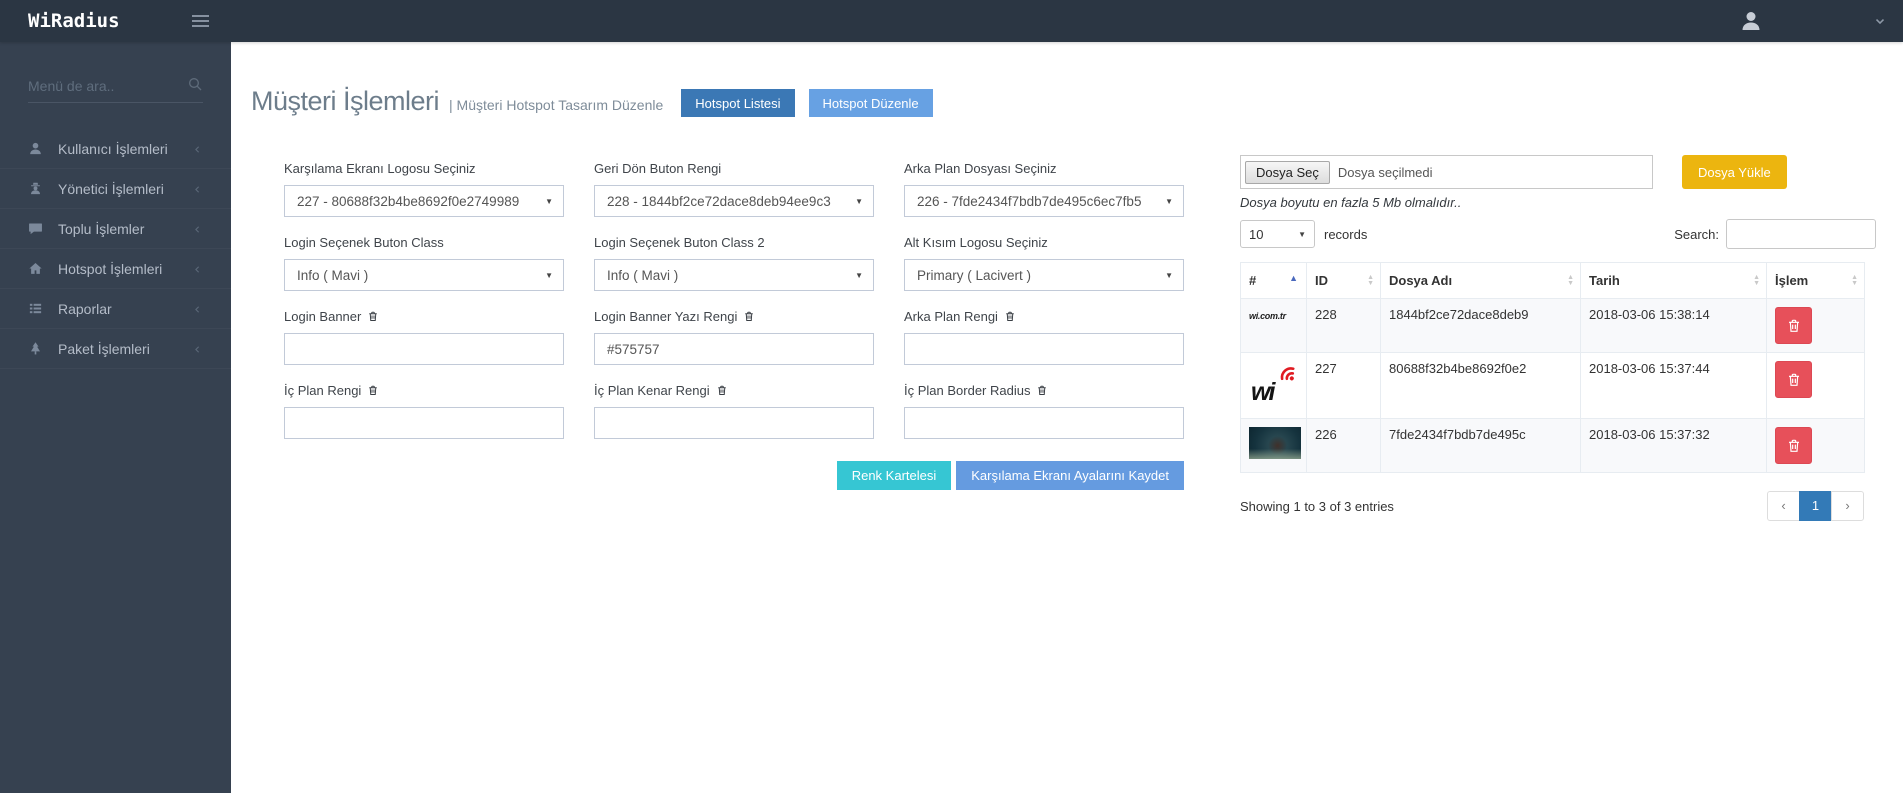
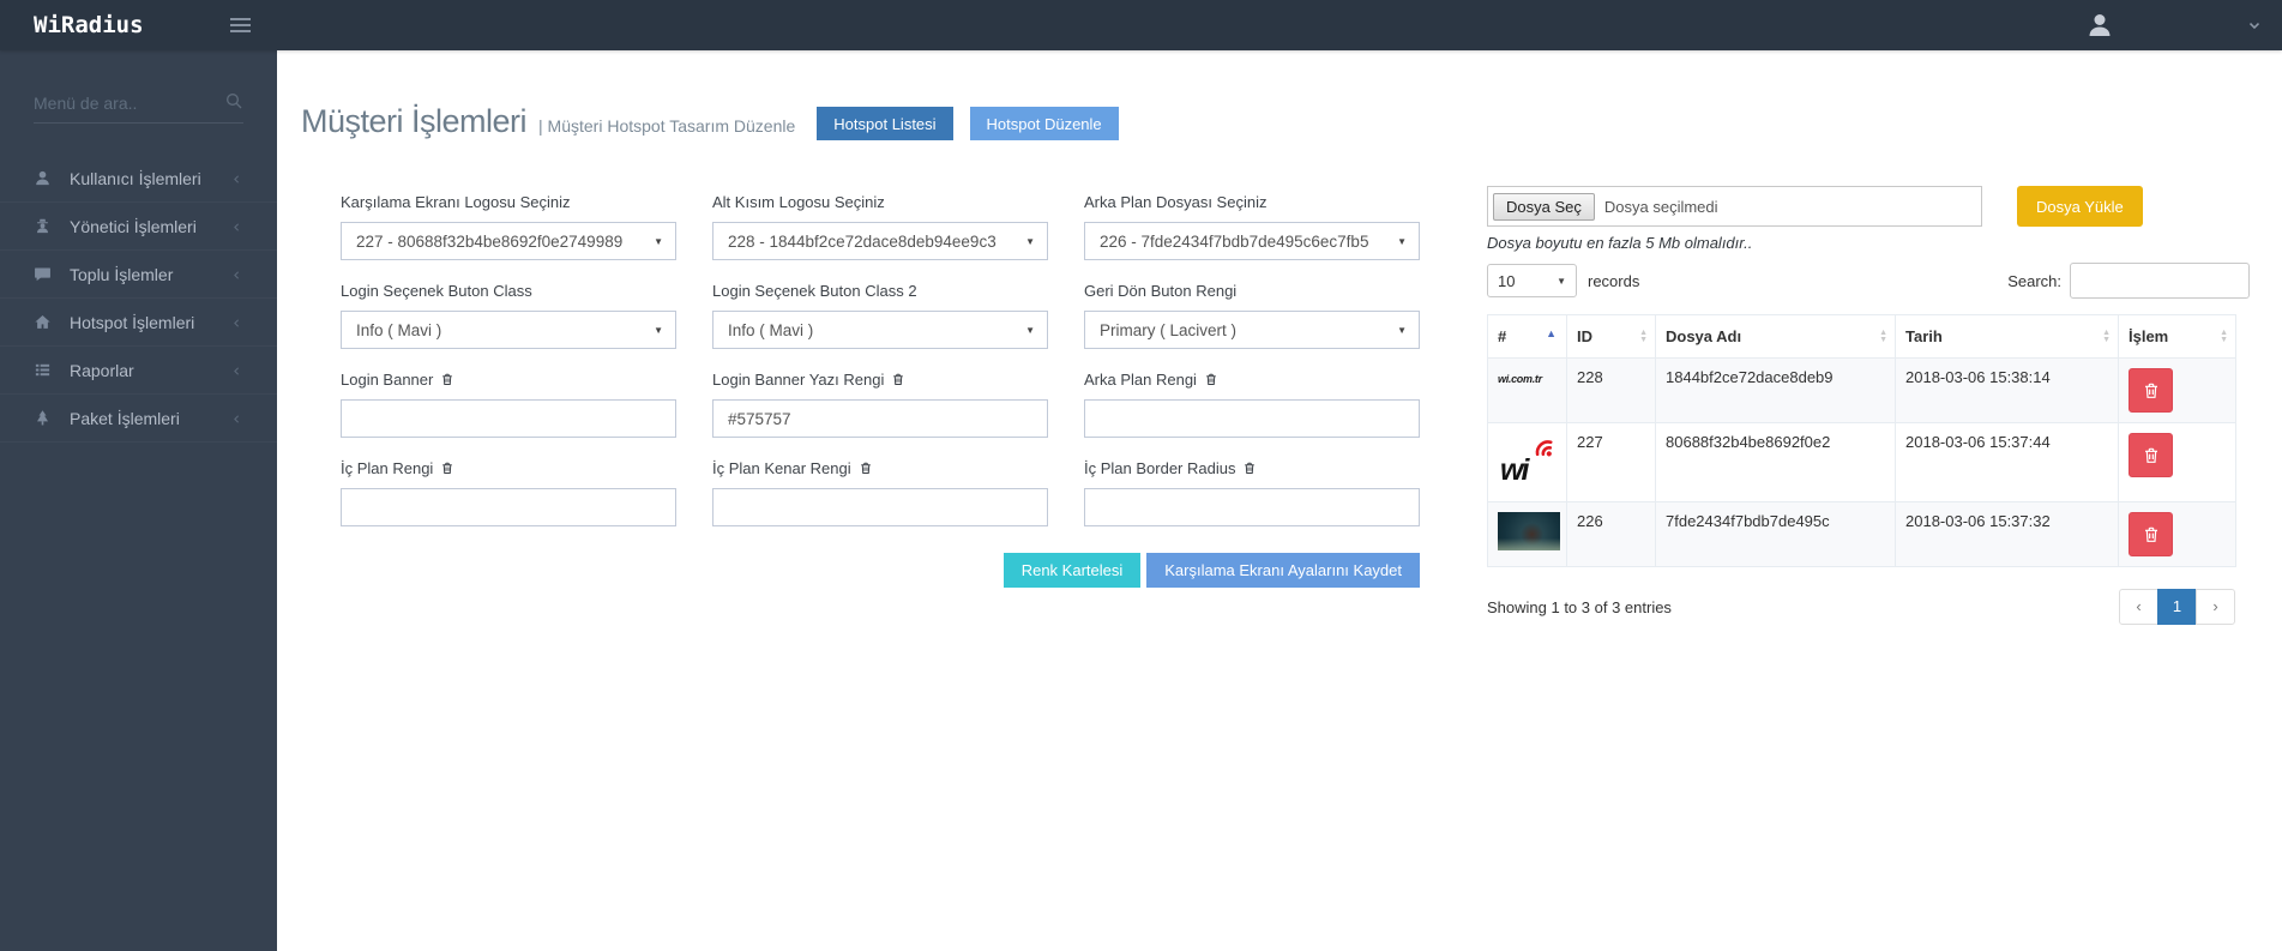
  WiRadius
  Menü de ara..
  Kullanıcı İşlemleri
  Yönetici İşlemleri
  Toplu İşlemler
  Hotspot İşlemleri
  Raporlar
  Paket İşlemleri
  Müşteri İşlemleri
  | Müşteri Hotspot Tasarım Düzenle
  Hotspot Listesi
  Hotspot Düzenle
  Karşılama Ekranı Logosu Seçiniz
  227 - 80688f32b4be8692f0e2749989
  ▼
- Geri Dön Buton Rengi
+ Alt Kısım Logosu Seçiniz
  228 - 1844bf2ce72dace8deb94ee9c3
  ▼
  Arka Plan Dosyası Seçiniz
  226 - 7fde2434f7bdb7de495c6ec7fb5
  ▼
  Login Seçenek Buton Class
  Info ( Mavi )
  ▼
  Login Seçenek Buton Class 2
  Info ( Mavi )
  ▼
- Alt Kısım Logosu Seçiniz
+ Geri Dön Buton Rengi
  Primary ( Lacivert )
  ▼
  Login Banner
  Login Banner Yazı Rengi
  #575757
  Arka Plan Rengi
  İç Plan Rengi
  İç Plan Kenar Rengi
  İç Plan Border Radius
  Renk Kartelesi
  Karşılama Ekranı Ayalarını Kaydet
  Dosya Seç
  Dosya seçilmedi
  Dosya Yükle
  Dosya boyutu en fazla 5 Mb olmalıdır..
  10
  ▼
  records
  Search:
  # ▲	ID	Dosya Adı	Tarih	İşlem
  wi.com.tr	228	1844bf2ce72dace8deb9	2018-03-06 15:38:14
  wi	227	80688f32b4be8692f0e2	2018-03-06 15:37:44
  	226	7fde2434f7bdb7de495c	2018-03-06 15:37:32
  Showing 1 to 3 of 3 entries
  ‹
  1
  ›
